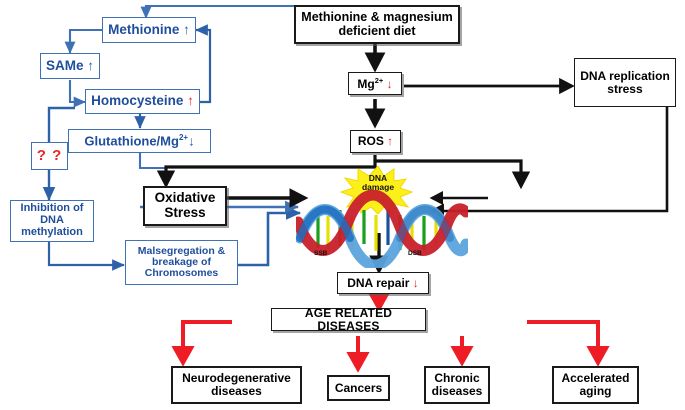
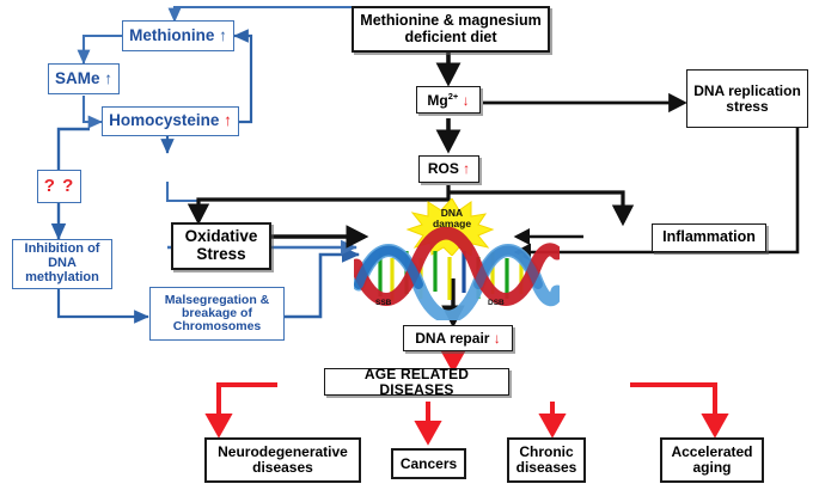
  DNA
  damage
  Methionine ↑
  SAMe ↑
  Homocysteine ↑
- Glutathione/Mg2+↓
  ? ?
  Inhibition of
  DNA
  methylation
  Malsegregation &
  breakage of
  Chromosomes
  Methionine & magnesium
  deficient diet
  Mg2+ ↓
  ROS ↑
  DNA replication
  stress
  Oxidative
  Stress
+ Inflammation
  DNA repair ↓
  AGE RELATED DISEASES
  Neurodegenerative
  diseases
  Cancers
  Chronic
  diseases
  Accelerated
  aging
